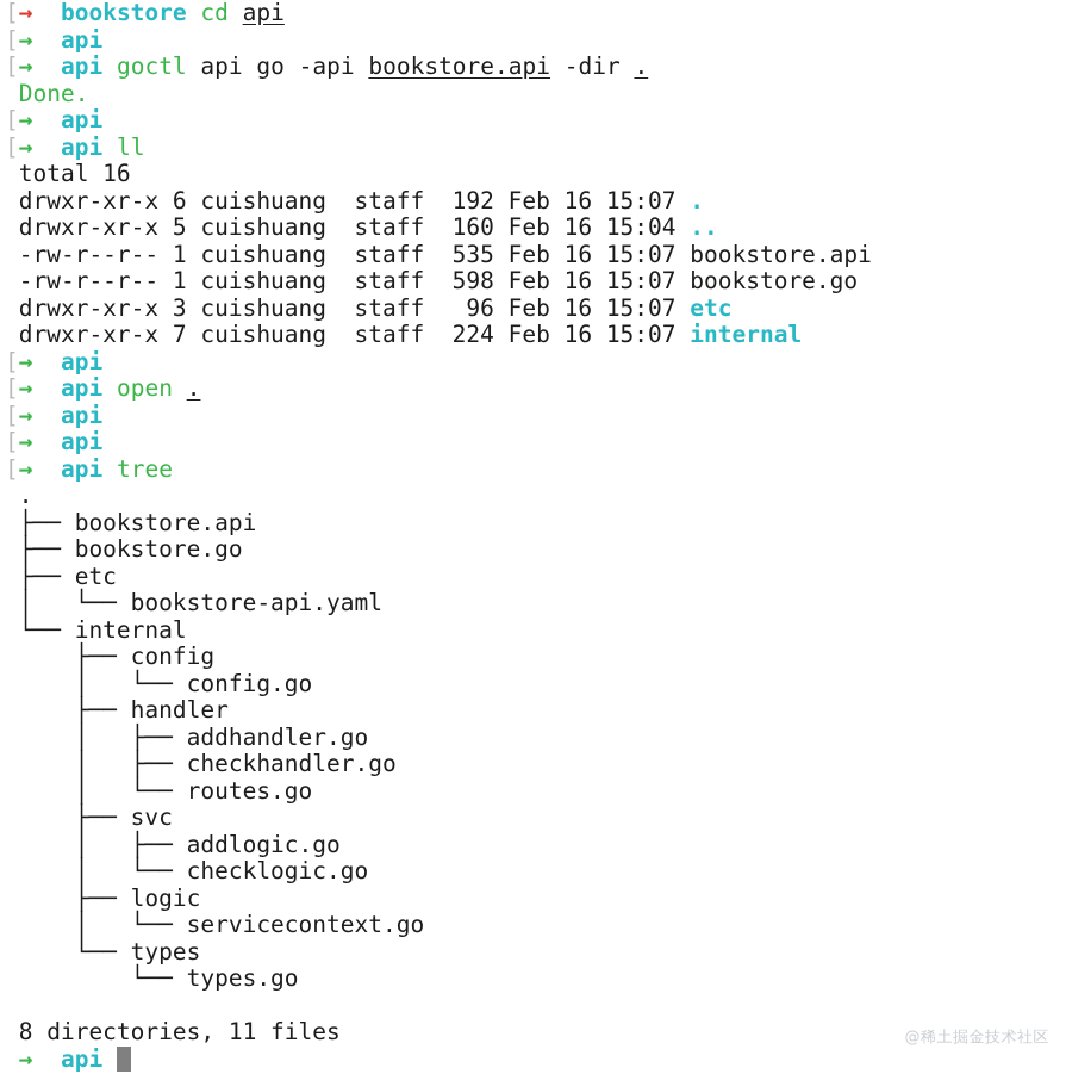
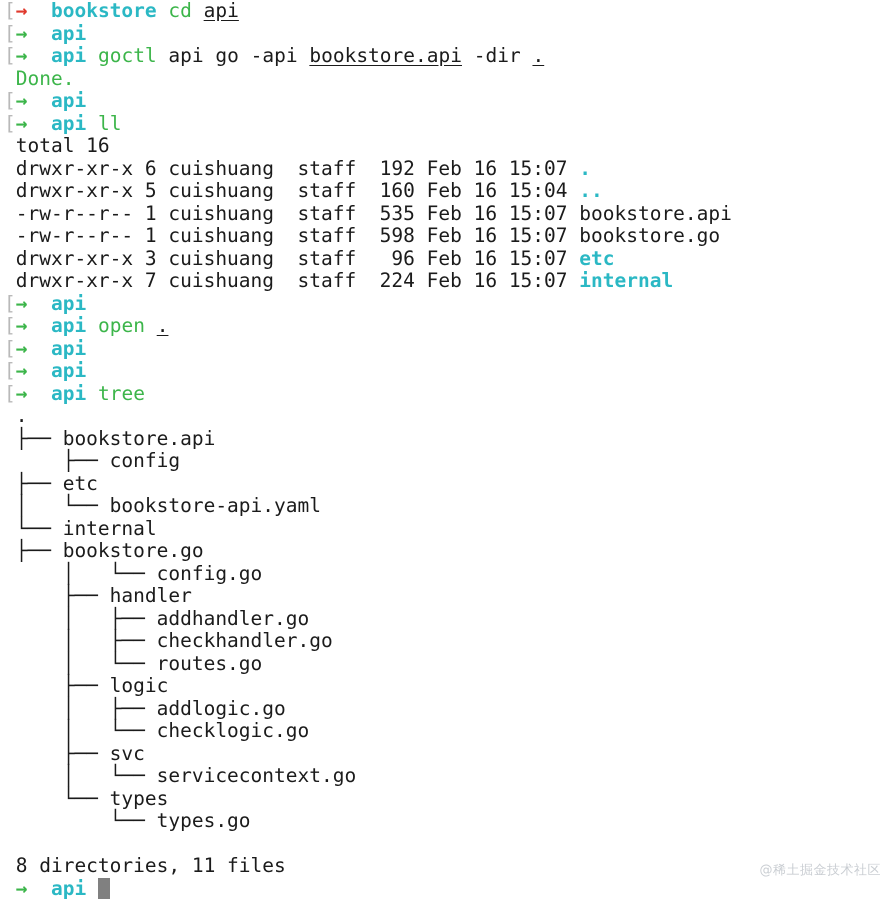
  [→ bookstore cd api
  [→ api
  [→ api goctl api go -api bookstore.api -dir .
  Done.
  [→ api
  [→ api ll
  total 16
  drwxr-xr-x 6 cuishuang staff 192 Feb 16 15:07 .
  drwxr-xr-x 5 cuishuang staff 160 Feb 16 15:04 ..
  -rw-r--r-- 1 cuishuang staff 535 Feb 16 15:07 bookstore.api
  -rw-r--r-- 1 cuishuang staff 598 Feb 16 15:07 bookstore.go
  drwxr-xr-x 3 cuishuang staff 96 Feb 16 15:07 etc
  drwxr-xr-x 7 cuishuang staff 224 Feb 16 15:07 internal
  [→ api
  [→ api open .
  [→ api
  [→ api
  [→ api tree
  .
  ├── bookstore.api
- ├── bookstore.go
+ ├── config
  ├── etc
  │ └── bookstore-api.yaml
  └── internal
- ├── config
+ ├── bookstore.go
  │ └── config.go
  ├── handler
  │ ├── addhandler.go
  │ ├── checkhandler.go
  │ └── routes.go
- ├── svc
+ ├── logic
  │ ├── addlogic.go
  │ └── checklogic.go
- ├── logic
+ ├── svc
  │ └── servicecontext.go
  └── types
  └── types.go
  8 directories, 11 files
  → api
  @稀土掘金技术社区
